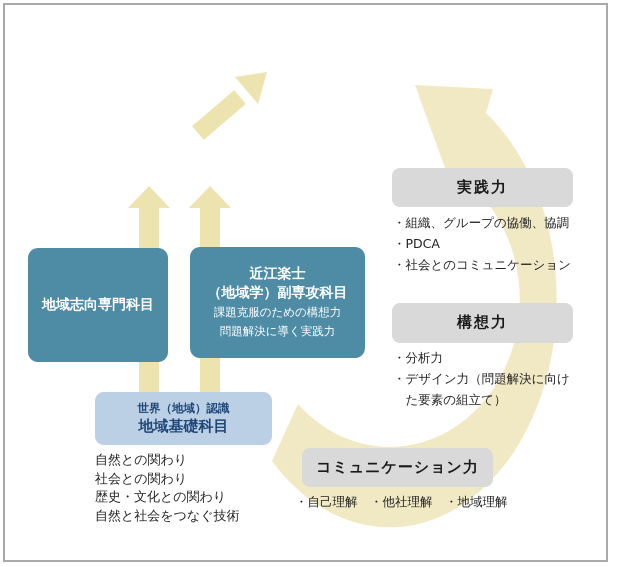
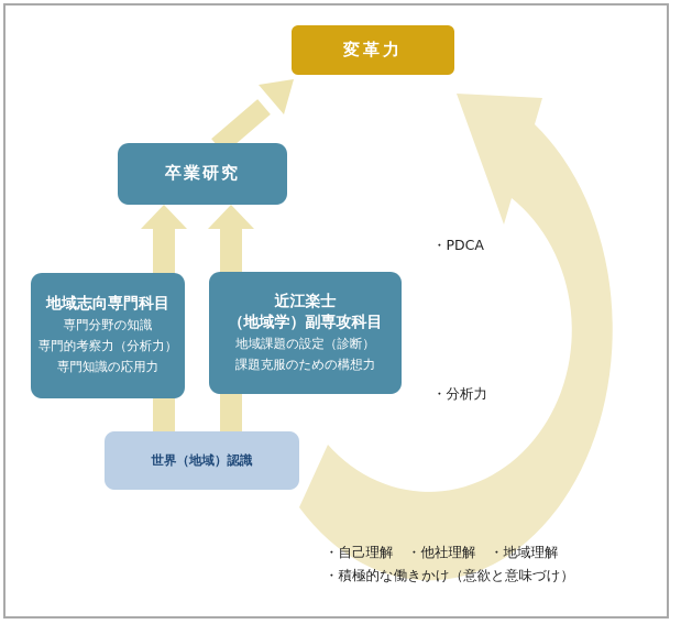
+ 変革力
+ 卒業研究
  地域志向専門科目
+ 専門分野の知識
+ 専門的考察力（分析力）
+ 専門知識の応用力
  近江楽士
  （地域学）副専攻科目
+ 地域課題の設定（診断）
  課題克服のための構想力
- 問題解決に導く実践力
  世界（地域）認識
- 地域基礎科目
- 自然との関わり
- 社会との関わり
- 歴史・文化との関わり
- 自然と社会をつなぐ技術
- 実践力
- ・組織、グループの協働、協調
  ・PDCA
- ・社会とのコミュニケーション
- 構想力
  ・分析力
- ・デザイン力（問題解決に向け
- た要素の組立て）
- コミュニケーション力
  ・自己理解 ・他社理解 ・地域理解
+ ・積極的な働きかけ（意欲と意味づけ）
